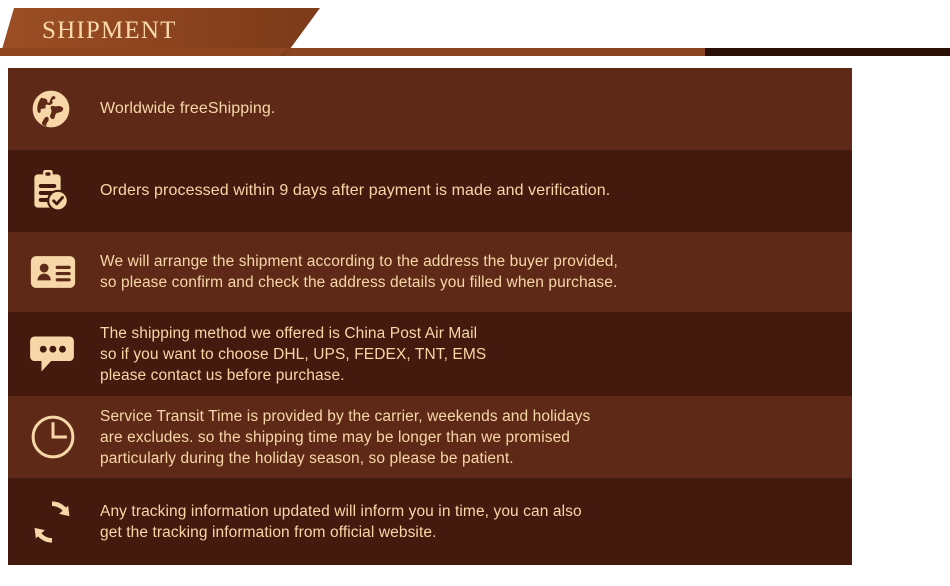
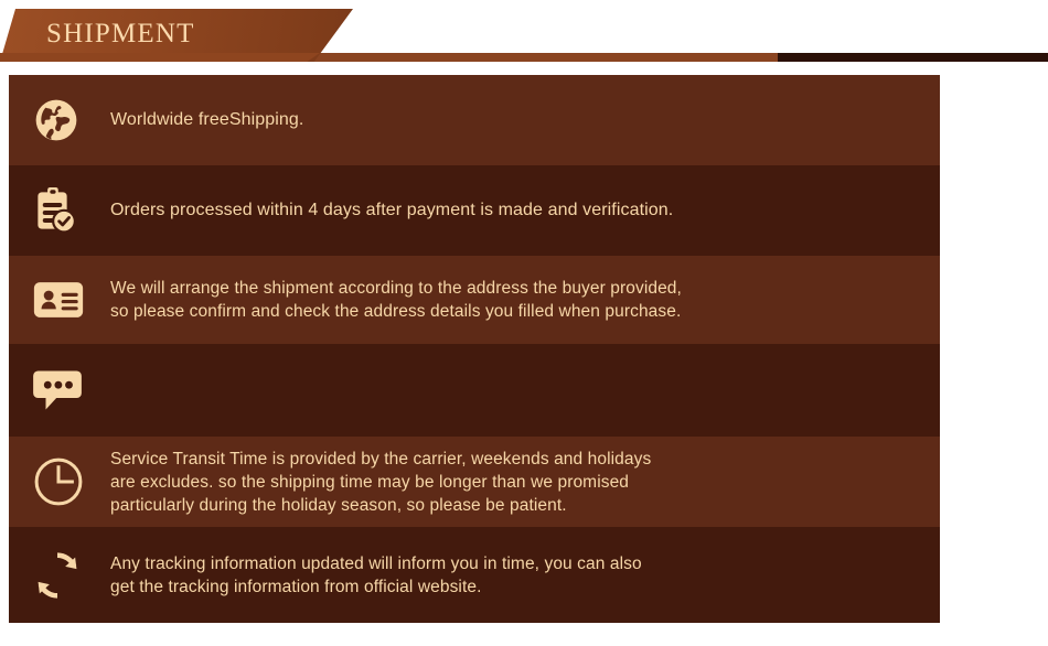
  SHIPMENT
  Worldwide freeShipping.
- Orders processed within 9 days after payment is made and verification.
+ Orders processed within 4 days after payment is made and verification.
  We will arrange the shipment according to the address the buyer provided,
  so please confirm and check the address details you filled when purchase.
- The shipping method we offered is China Post Air Mail
- so if you want to choose DHL, UPS, FEDEX, TNT, EMS
- please contact us before purchase.
  Service Transit Time is provided by the carrier, weekends and holidays
  are excludes. so the shipping time may be longer than we promised
  particularly during the holiday season, so please be patient.
  Any tracking information updated will inform you in time, you can also
  get the tracking information from official website.
